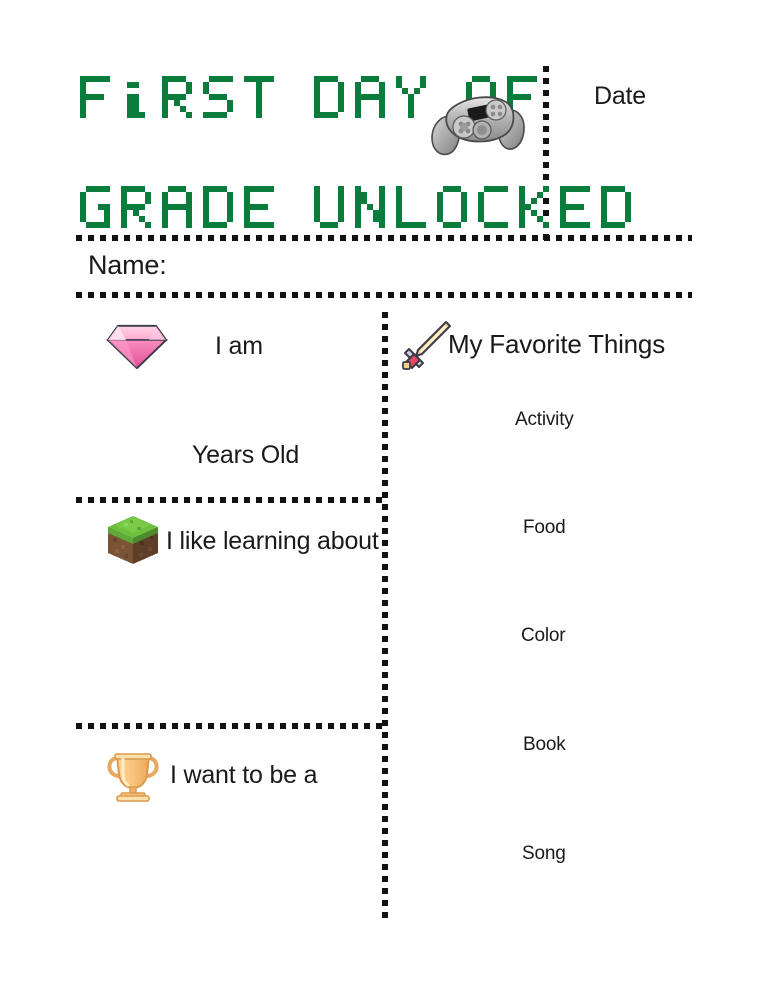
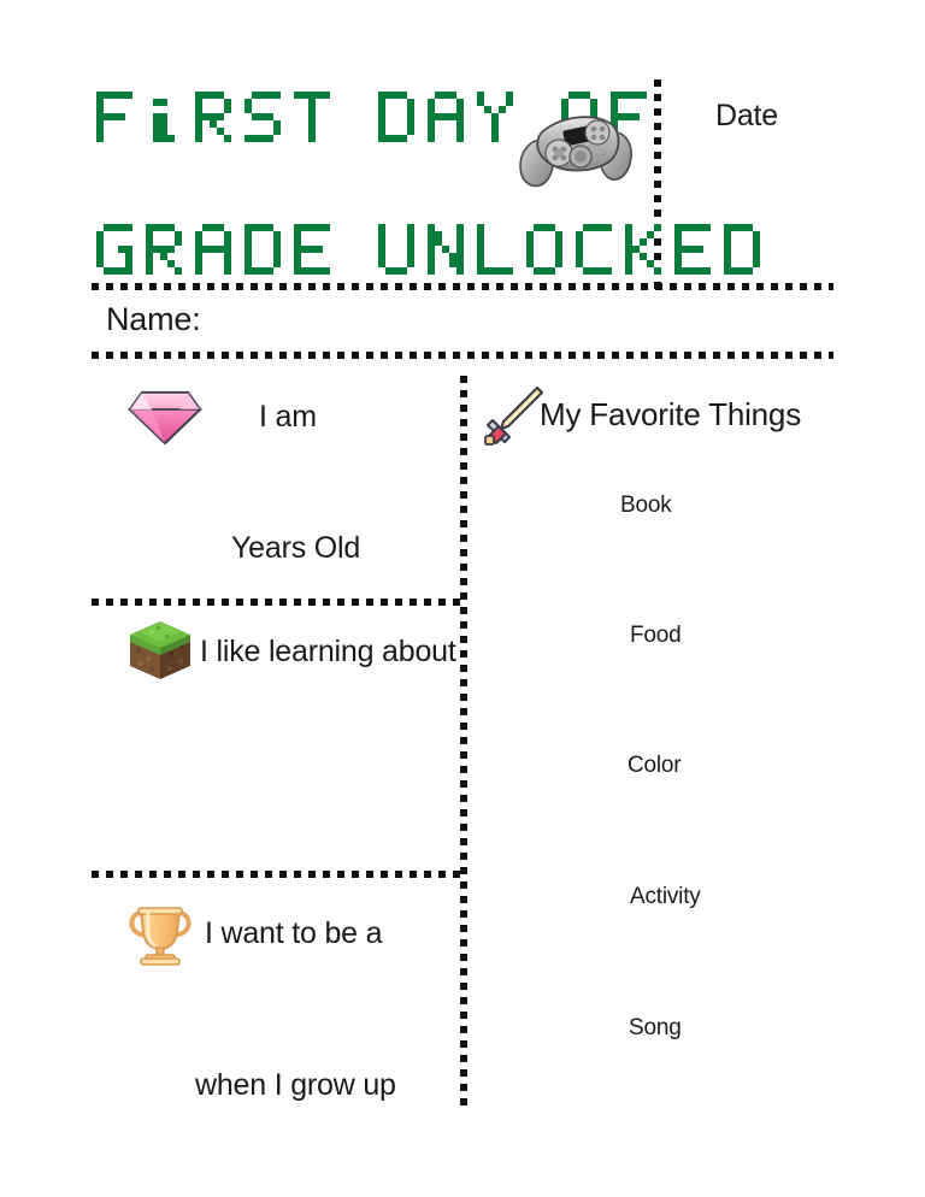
  Date
  Name:
  I am
  Years Old
  I like learning about
  I want to be a
+ when I grow up
  My Favorite Things
- Activity
+ Book
  Food
  Color
- Book
+ Activity
  Song
